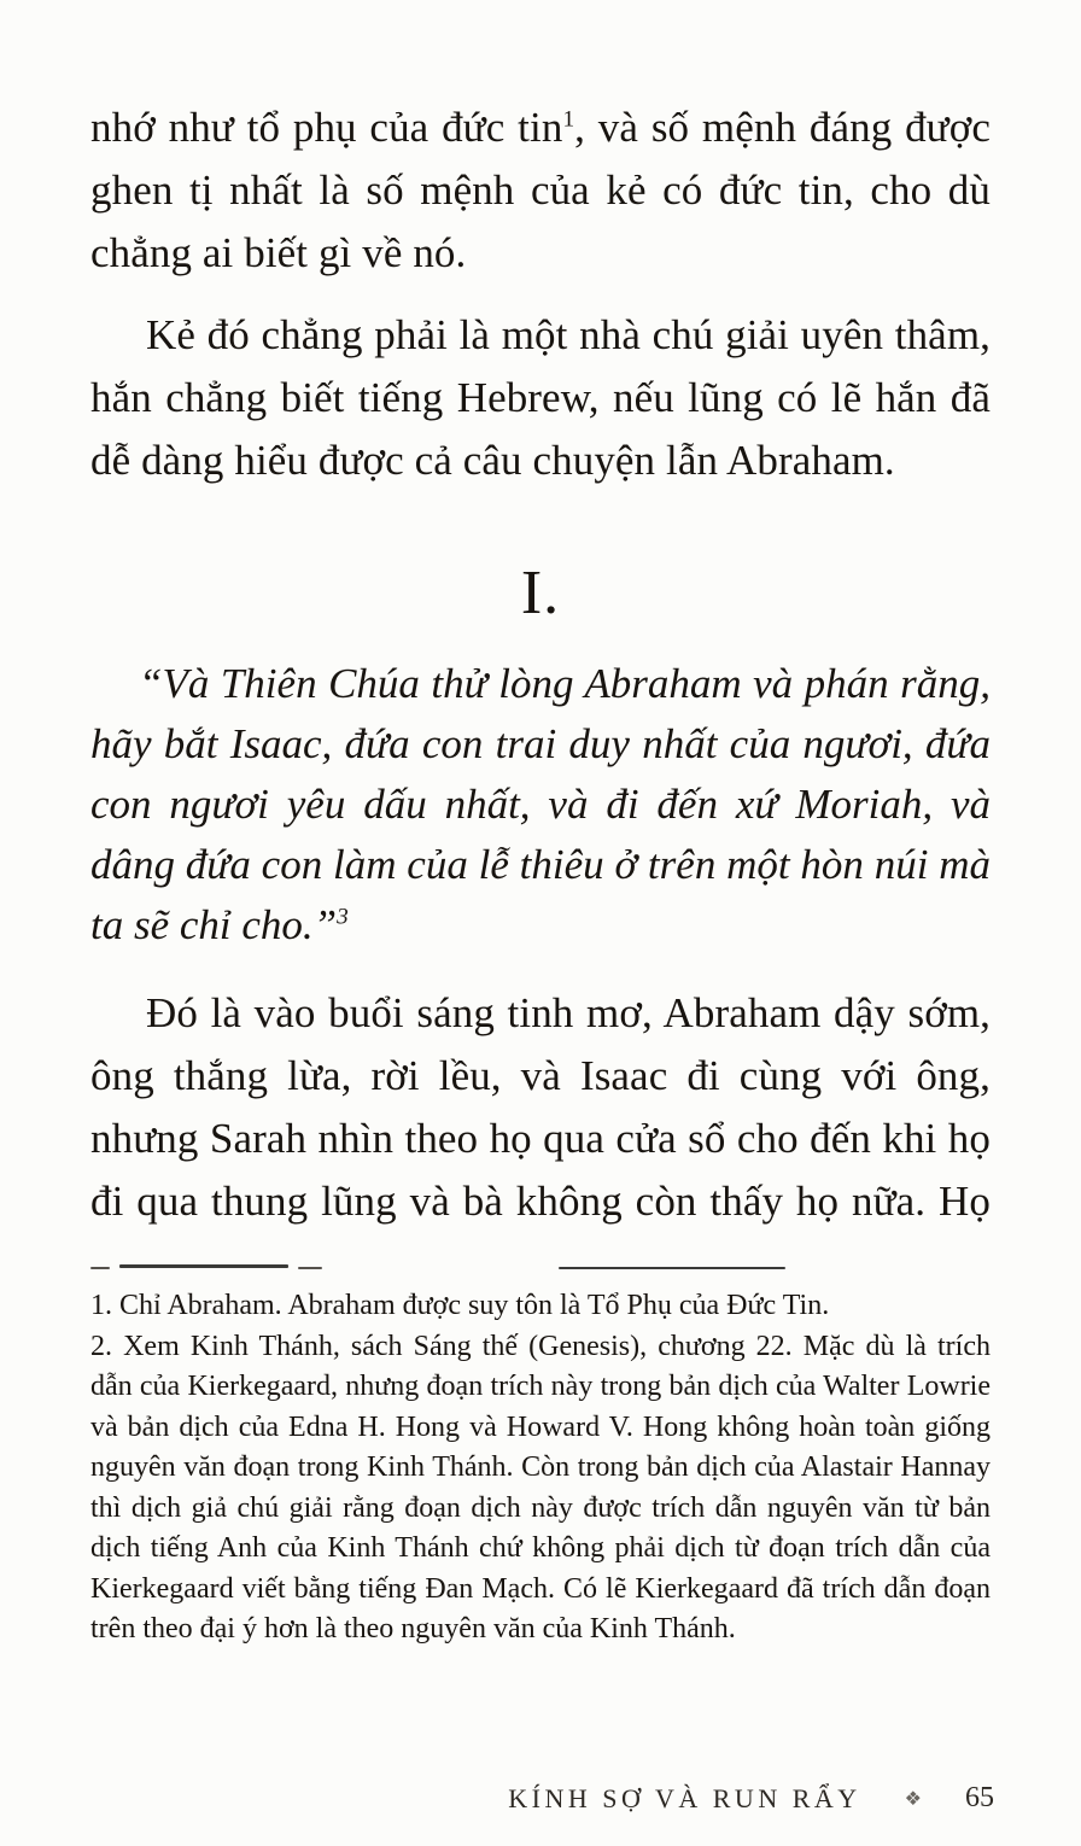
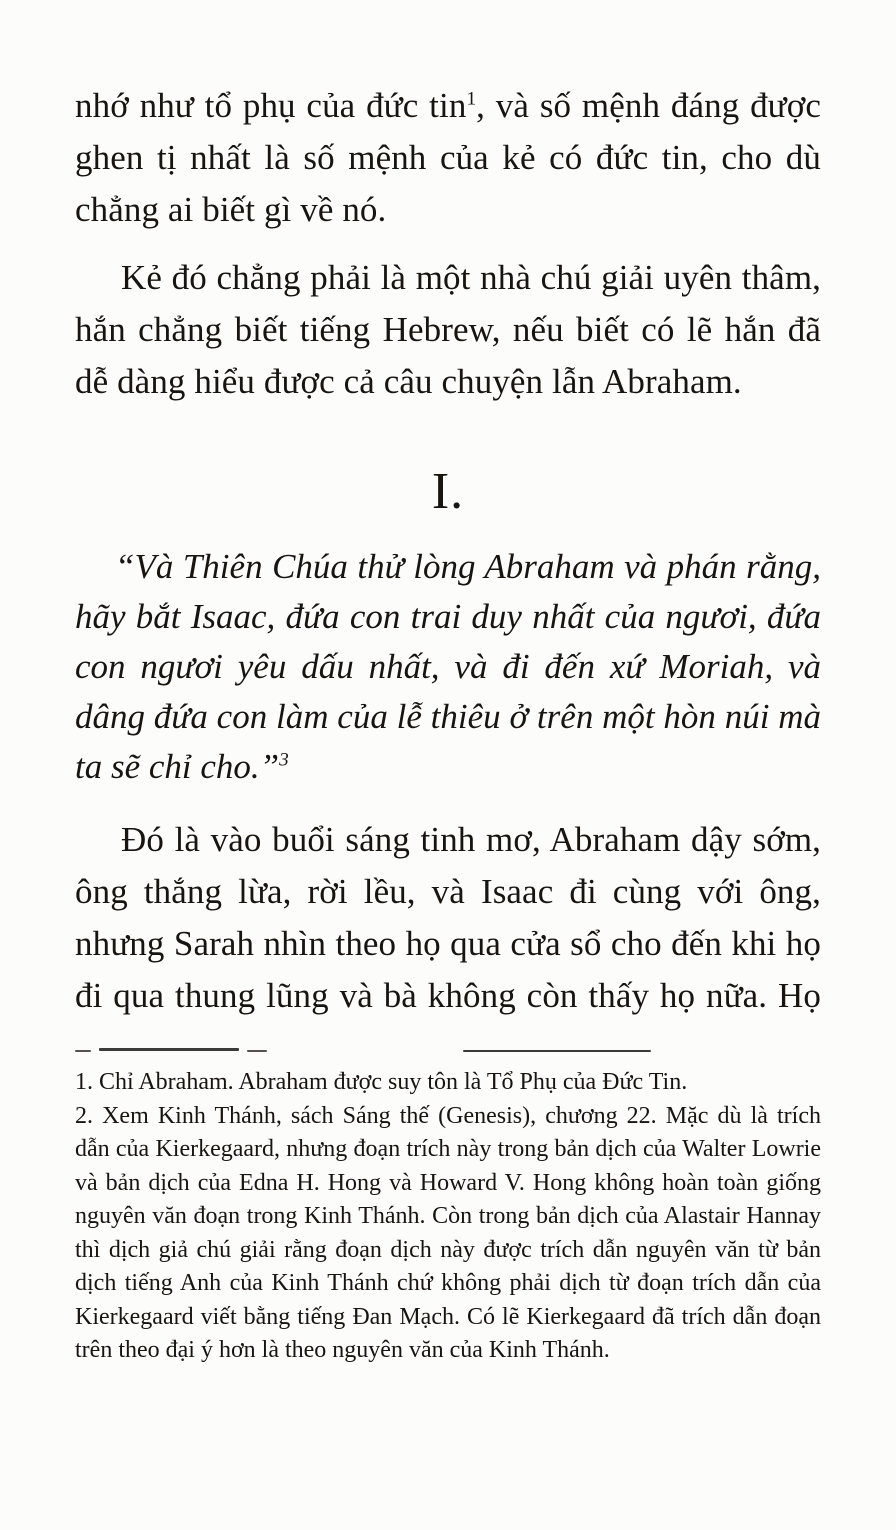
  nhớ như tổ phụ của đức tin1, và số mệnh đáng được ghen tị nhất là số mệnh của kẻ có đức tin, cho dù chẳng ai biết gì về nó.
- Kẻ đó chẳng phải là một nhà chú giải uyên thâm, hắn chẳng biết tiếng Hebrew, nếu lũng có lẽ hắn đã dễ dàng hiểu được cả câu chuyện lẫn Abraham.
+ Kẻ đó chẳng phải là một nhà chú giải uyên thâm, hắn chẳng biết tiếng Hebrew, nếu biết có lẽ hắn đã dễ dàng hiểu được cả câu chuyện lẫn Abraham.
  I.
  “Và Thiên Chúa thử lòng Abraham và phán rằng, hãy bắt Isaac, đứa con trai duy nhất của ngươi, đứa con ngươi yêu dấu nhất, và đi đến xứ Moriah, và dâng đứa con làm của lễ thiêu ở trên một hòn núi mà ta sẽ chỉ cho.”3
  Đó là vào buổi sáng tinh mơ, Abraham dậy sớm, ông thắng lừa, rời lều, và Isaac đi cùng với ông, nhưng Sarah nhìn theo họ qua cửa sổ cho đến khi họ đi qua thung lũng và bà không còn thấy họ nữa. Họ
  1. Chỉ Abraham. Abraham được suy tôn là Tổ Phụ của Đức Tin.
  2. Xem Kinh Thánh, sách Sáng thế (Genesis), chương 22. Mặc dù là trích dẫn của Kierkegaard, nhưng đoạn trích này trong bản dịch của Walter Lowrie và bản dịch của Edna H. Hong và Howard V. Hong không hoàn toàn giống nguyên văn đoạn trong Kinh Thánh. Còn trong bản dịch của Alastair Hannay thì dịch giả chú giải rằng đoạn dịch này được trích dẫn nguyên văn từ bản dịch tiếng Anh của Kinh Thánh chứ không phải dịch từ đoạn trích dẫn của Kierkegaard viết bằng tiếng Đan Mạch. Có lẽ Kierkegaard đã trích dẫn đoạn trên theo đại ý hơn là theo nguyên văn của Kinh Thánh.
- KÍNH SỢ VÀ RUN RẨY
- ❖
- 65
